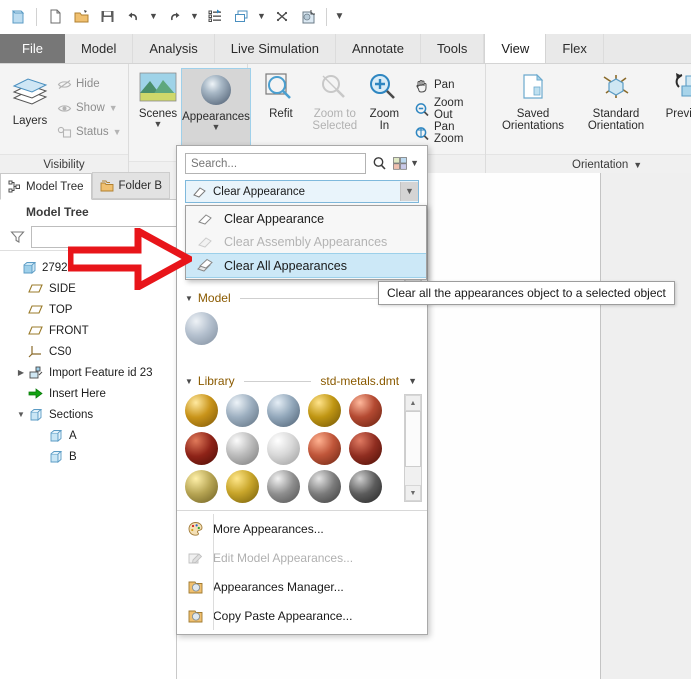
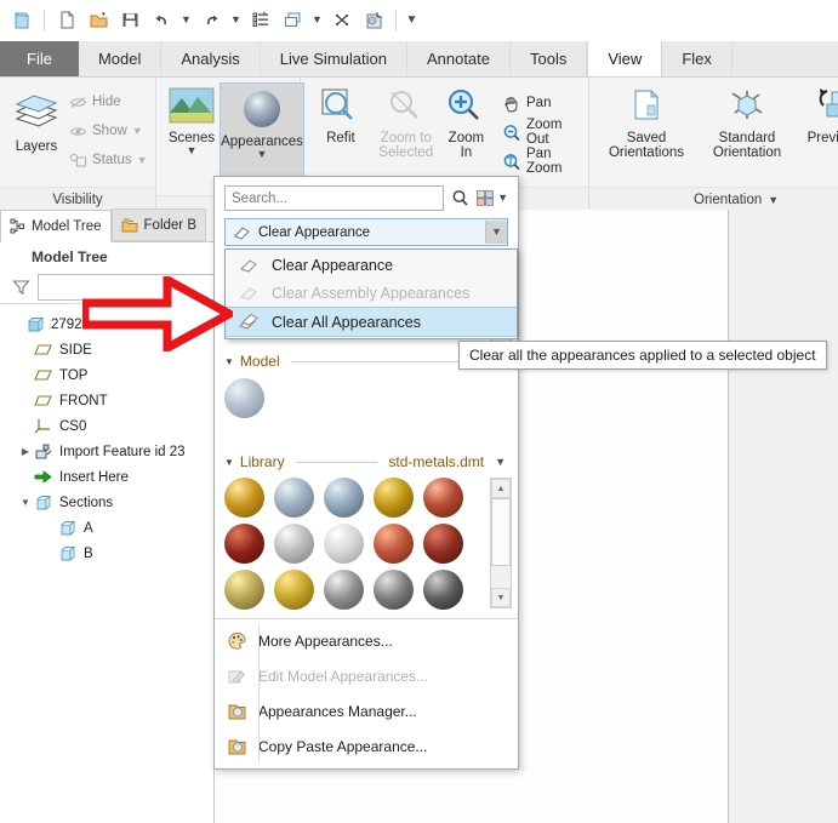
  ▼
  ▼
  ▼
  ▼
  File
  Model
  Analysis
  Live Simulation
  Annotate
  Tools
  View
  Flex
  Layers
  Hide
  Show
  ▼
  Status
  ▼
  Visibility
  Scenes
  ▼
  Appearances
  ▼
  Refit
  Zoom to Selected
  Zoom In
  Pan
  Zoom Out
  Pan Zoom
  Saved Orientations
  Standard Orientation
  Orientation
  ▼
  Model Tree
  Folder B
  Model Tree
  SIDE
  TOP
  FRONT
  CS0
  ▶
  Import Feature id 23
  Insert Here
  ▼
  Sections
  A
  B
  Search...
  ▼
  Clear Appearance
  ▼
  ▼
  Model
  ▼
  Library
  std-metals.dmt
  ▼
  More Appearances...
  Edit Model Appearances...
  Appearances Manager...
  Copy Paste Appearance...
  Clear Appearance
  Clear Assembly Appearances
  Clear All Appearances
- Clear all the appearances object to a selected object
+ Clear all the appearances applied to a selected object
